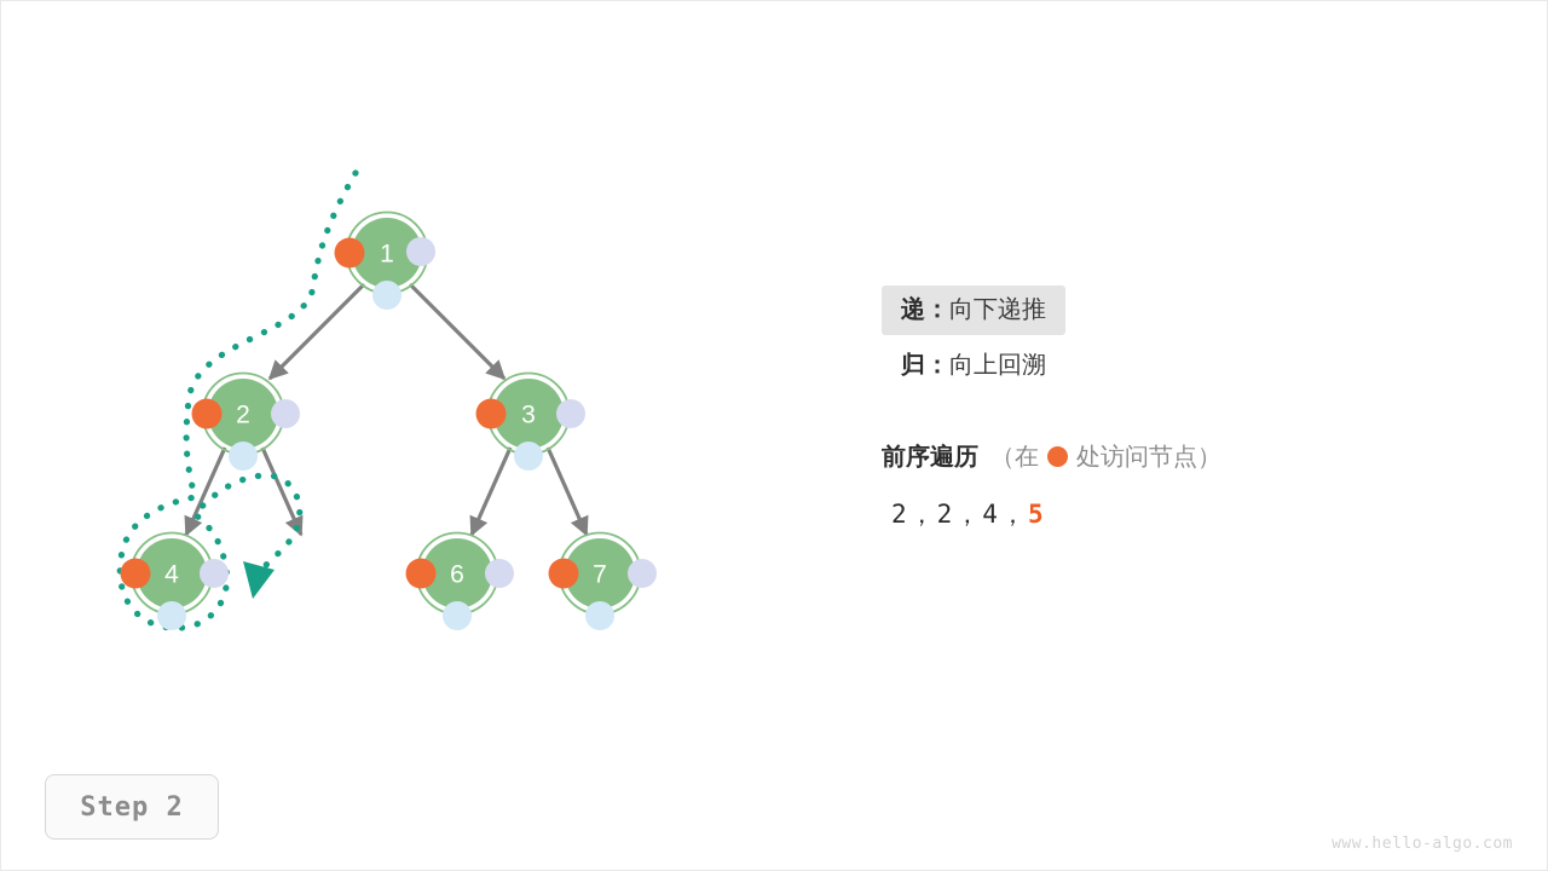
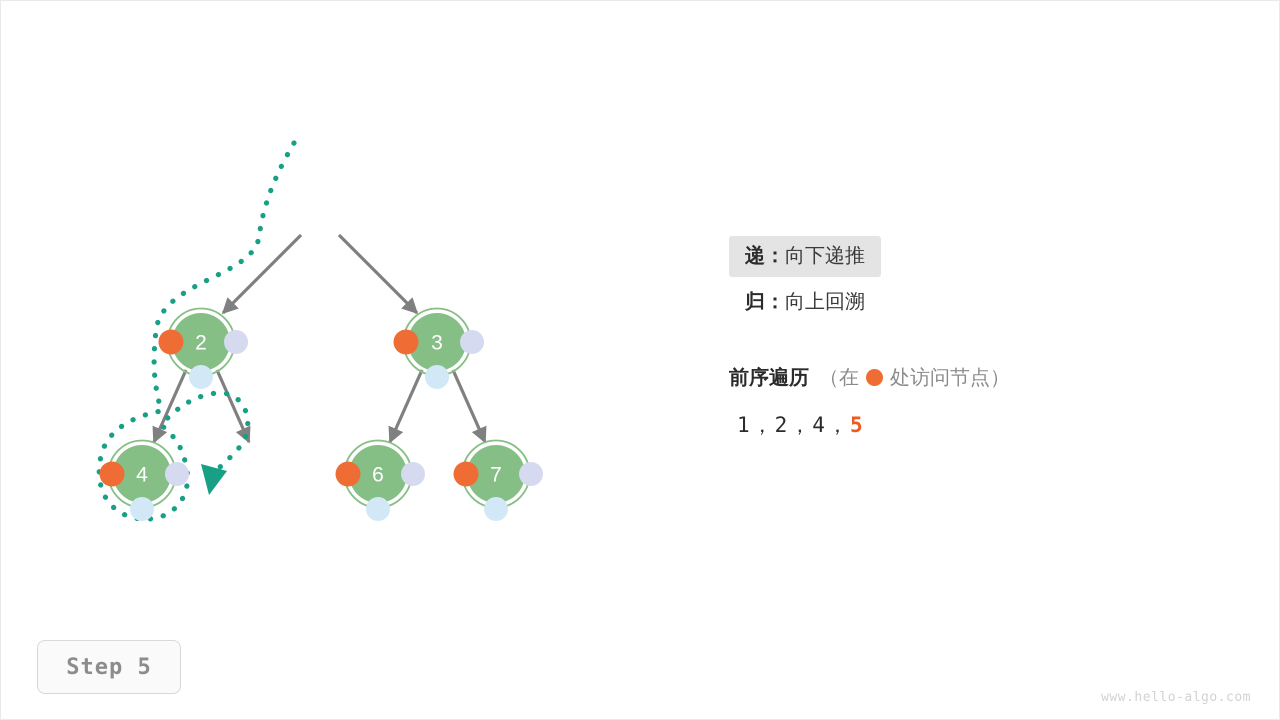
- 1
  2
  3
  4
  6
  7
  递：向下递推
  归：向上回溯
  前序遍历
  （在
  处访问节点）
- 2，2，4，5
+ 1，2，4，5
- Step 2
+ Step 5
  www.hello-algo.com
